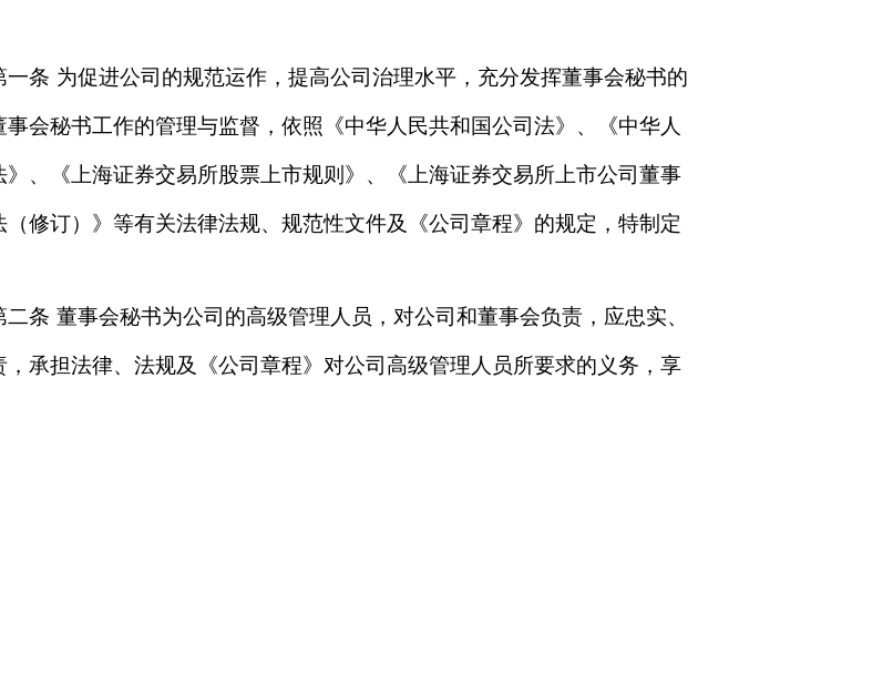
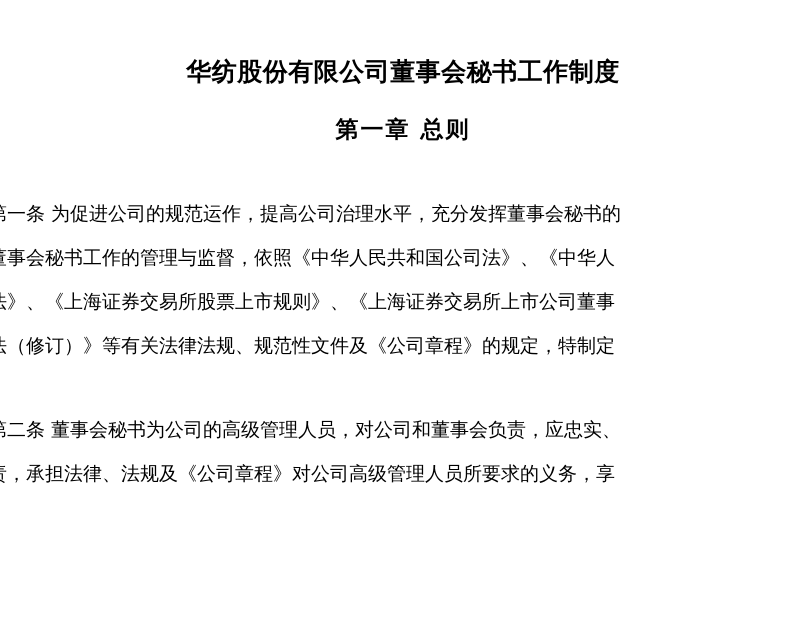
+ 华纺股份有限公司董事会秘书工作制度
+ 第一章 总则
  一条 为促进公司的规范运作，提高公司治理水平，充分发挥董事会秘书的
  事会秘书工作的管理与监督，依照《中华人民共和国公司法》、《中华人
  》、《上海证券交易所股票上市规则》、《上海证券交易所上市公司董事
  （修订）》等有关法律法规、规范性文件及《公司章程》的规定，特制定
  二条 董事会秘书为公司的高级管理人员，对公司和董事会负责，应忠实、
  ，承担法律、法规及《公司章程》对公司高级管理人员所要求的义务，享
